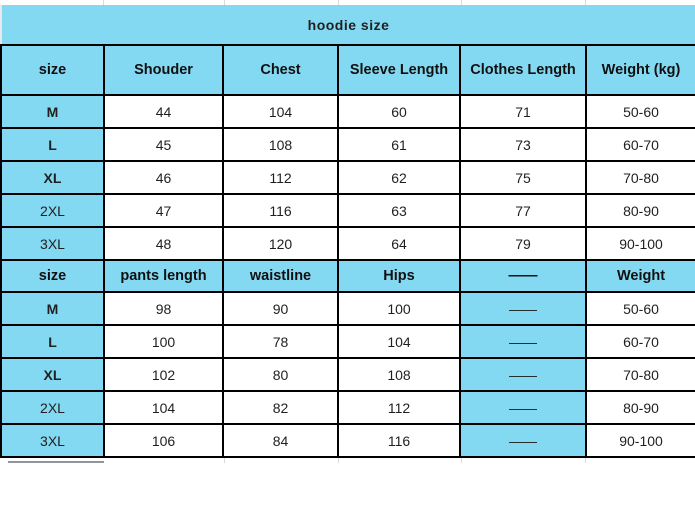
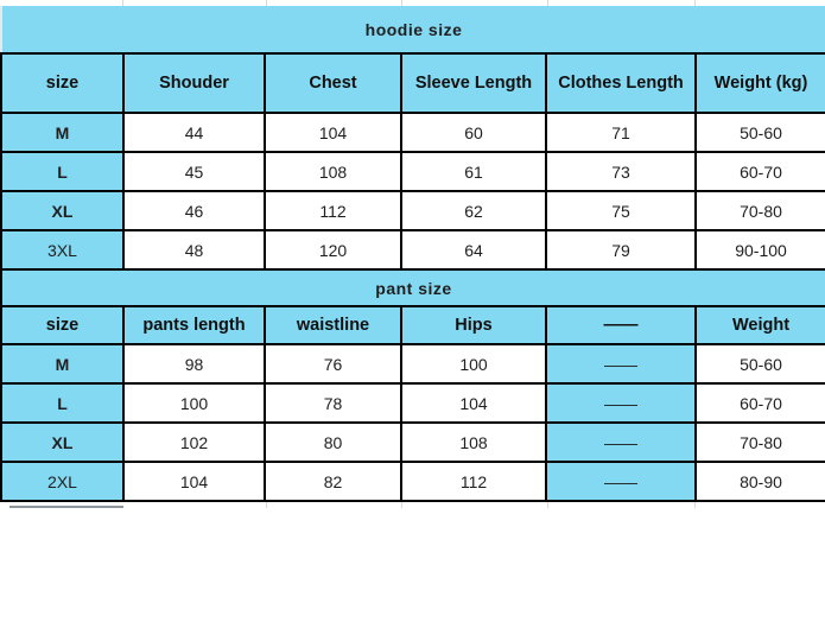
  hoodie size
  size	Shouder	Chest	Sleeve Length	Clothes Length	Weight (kg)
  M	44	104	60	71	50-60
  L	45	108	61	73	60-70
  XL	46	112	62	75	70-80
- 2XL	47	116	63	77	80-90
  3XL	48	120	64	79	90-100
+ pant size
  size	pants length	waistline	Hips	——	Weight
- M	98	90	100	——	50-60
+ M	98	76	100	——	50-60
  L	100	78	104	——	60-70
  XL	102	80	108	——	70-80
  2XL	104	82	112	——	80-90
- 3XL	106	84	116	——	90-100
